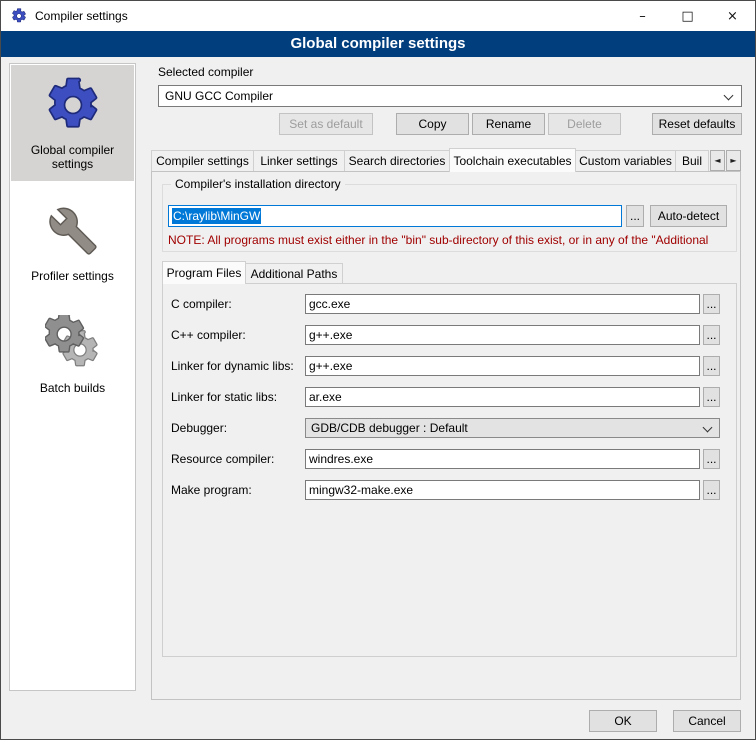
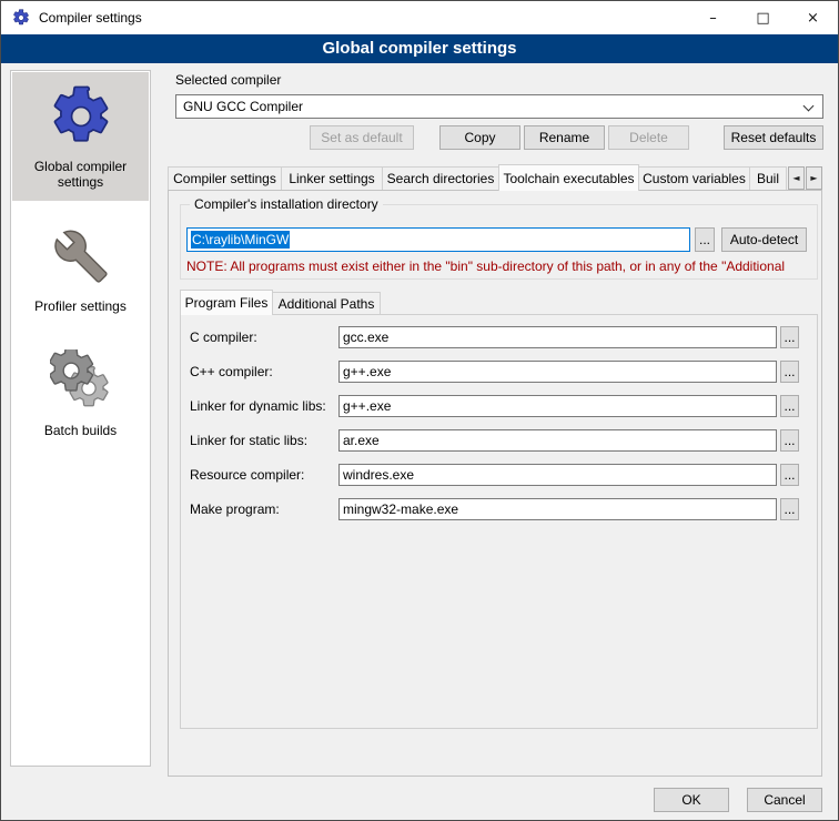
  Compiler settings
  –
  □
  ×
  Global compiler settings
  Global compiler settings
  Profiler settings
  Batch builds
  Selected compiler
  GNU GCC Compiler
  Set as default
  Copy
  Rename
  Delete
  Reset defaults
  Compiler settings
  Linker settings
  Search directories
  Toolchain executables
  Custom variables
  Buil
  ◄
  ►
  Compiler's installation directory
  C:\raylib\MinGW
  ...
  Auto-detect
- NOTE: All programs must exist either in the "bin" sub-directory of this exist, or in any of the "Additional
+ NOTE: All programs must exist either in the "bin" sub-directory of this path, or in any of the "Additional
  Program Files
  Additional Paths
  C compiler:
  gcc.exe
  ...
  C++ compiler:
  g++.exe
  ...
  Linker for dynamic libs:
  g++.exe
  ...
  Linker for static libs:
  ar.exe
  ...
- Debugger:
- GDB/CDB debugger : Default
  Resource compiler:
  windres.exe
  ...
  Make program:
  mingw32-make.exe
  ...
  OK
  Cancel
